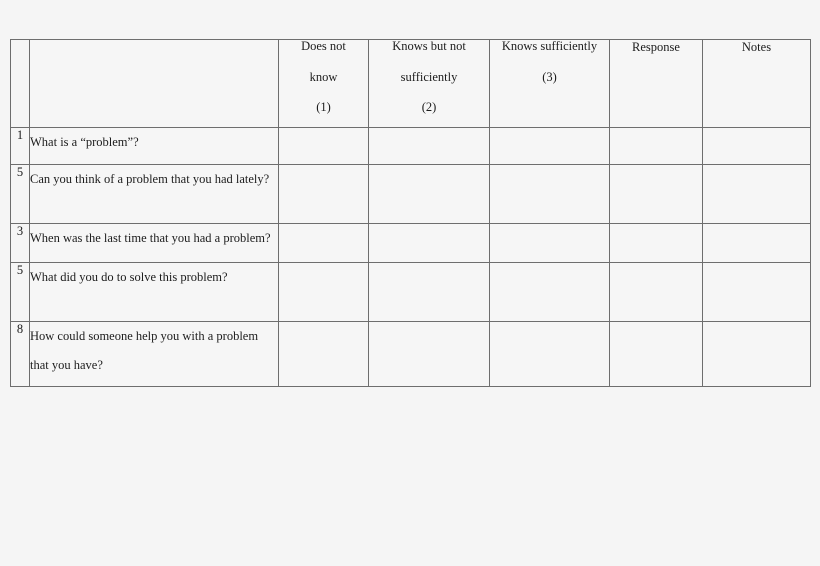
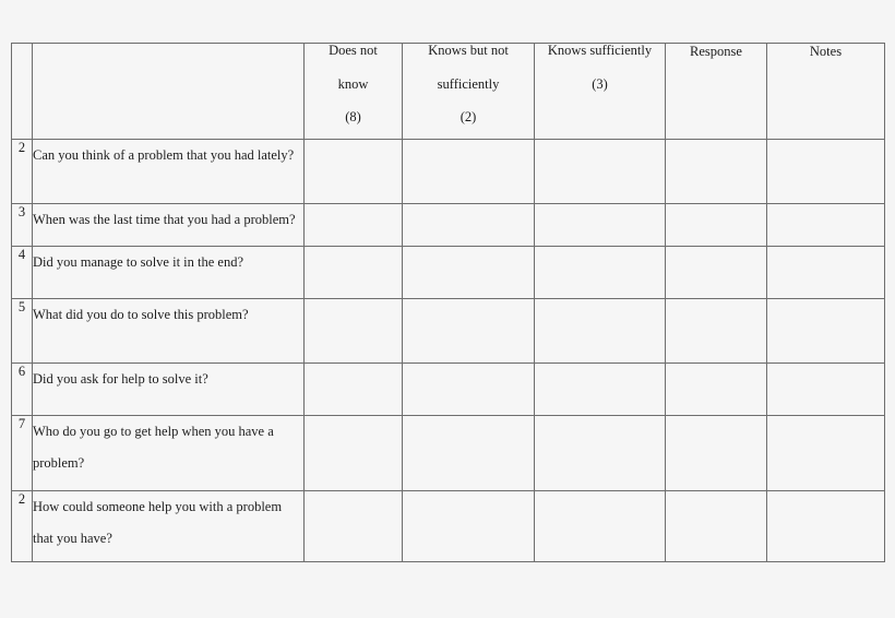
- 		Does not know (1)	Knows but not sufficiently (2)	Knows sufficiently (3)	Response	Notes
+ 		Does not know (8)	Knows but not sufficiently (2)	Knows sufficiently (3)	Response	Notes
- 1	What is a “problem”?
- 5	Can you think of a problem that you had lately?
+ 2	Can you think of a problem that you had lately?
  3	When was the last time that you had a problem?
+ 4	Did you manage to solve it in the end?
  5	What did you do to solve this problem?
+ 6	Did you ask for help to solve it?
+ 7	Who do you go to get help when you have a problem?
- 8	How could someone help you with a problem that you have?
+ 2	How could someone help you with a problem that you have?
